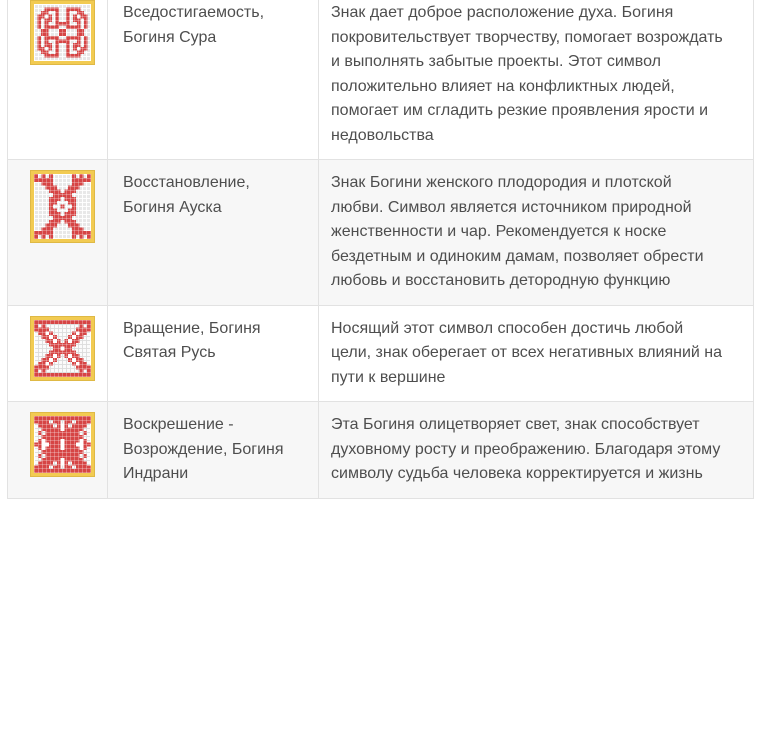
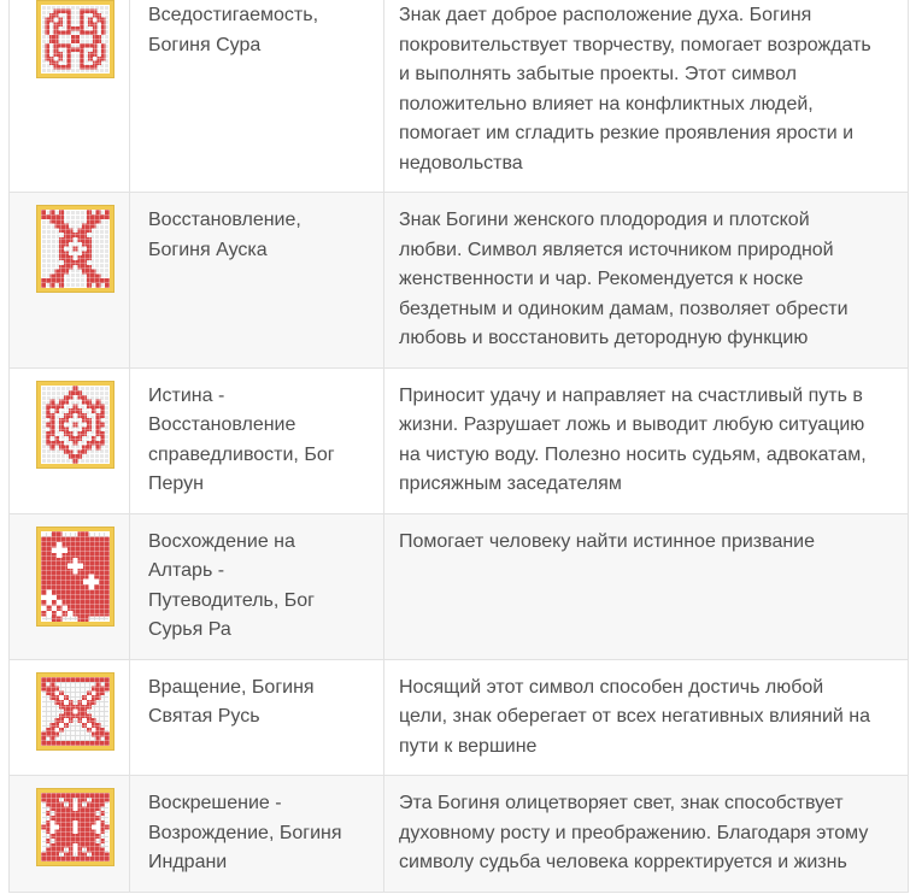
  	Вседостигаемость, Богиня Сура	Знак дает доброе расположение духа. Богиня покровительствует творчеству, помогает возрождать и выполнять забытые проекты. Этот символ положительно влияет на конфликтных людей, помогает им сгладить резкие проявления ярости и недовольства
  	Восстановление, Богиня Ауска	Знак Богини женского плодородия и плотской любви. Символ является источником природной женственности и чар. Рекомендуется к носке бездетным и одиноким дамам, позволяет обрести любовь и восстановить детородную функцию
+ 	Истина - Восстановление справедливости, Бог Перун	Приносит удачу и направляет на счастливый путь в жизни. Разрушает ложь и выводит любую ситуацию на чистую воду. Полезно носить судьям, адвокатам, присяжным заседателям
+ 	Восхождение на Алтарь - Путеводитель, Бог Сурья Ра	Помогает человеку найти истинное призвание
  	Вращение, Богиня Святая Русь	Носящий этот символ способен достичь любой цели, знак оберегает от всех негативных влияний на пути к вершине
  	Воскрешение - Возрождение, Богиня Индрани	Эта Богиня олицетворяет свет, знак способствует духовному росту и преображению. Благодаря этому символу судьба человека корректируется и жизнь
